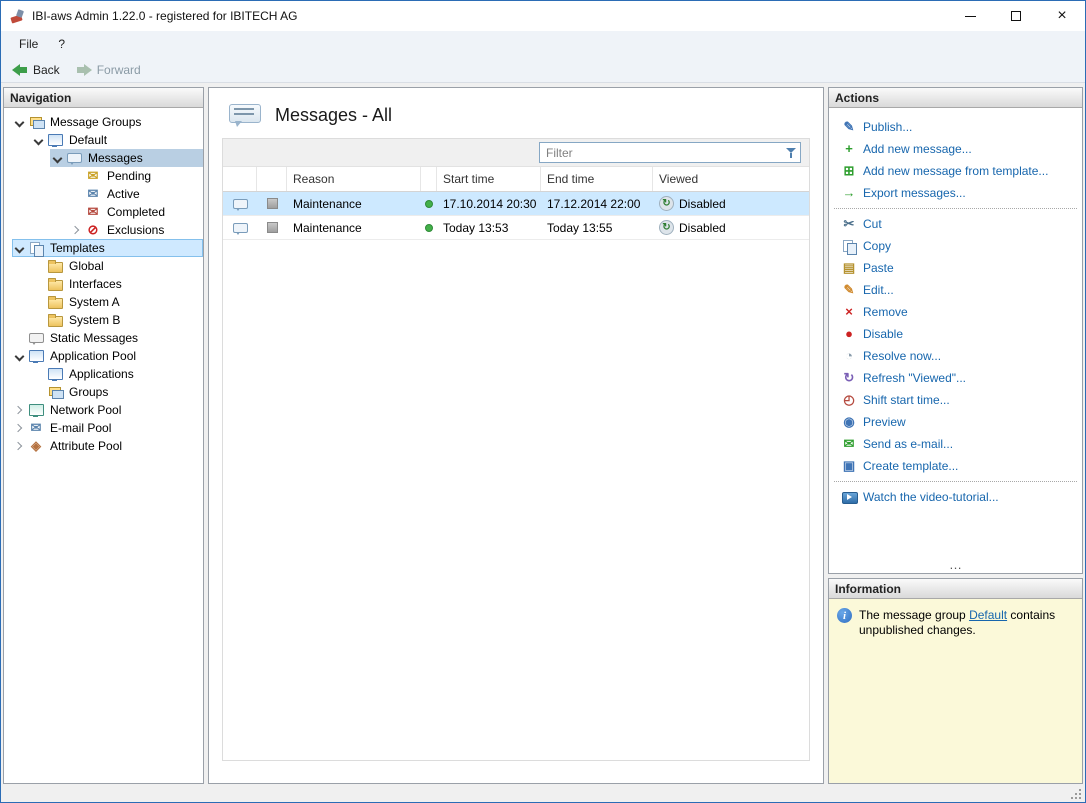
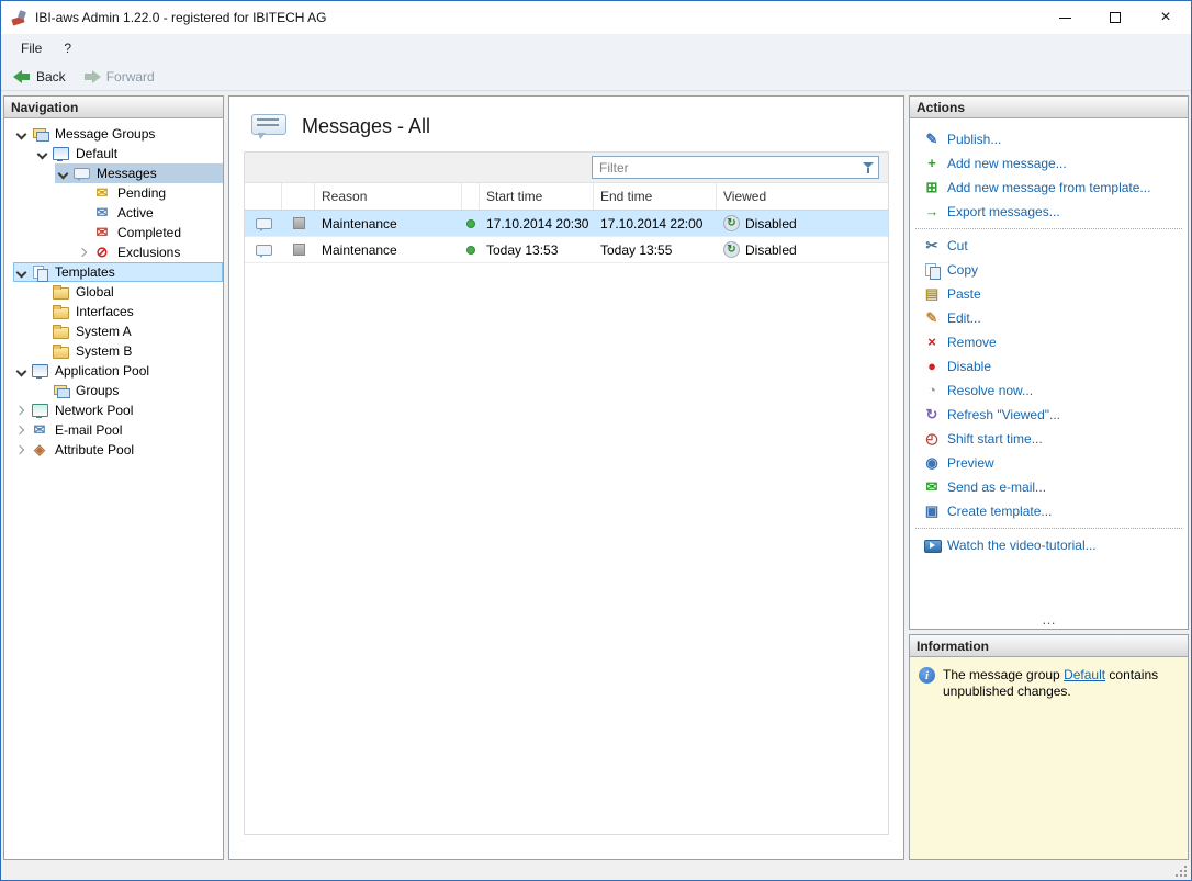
  IBI-aws Admin 1.22.0 - registered for IBITECH AG
  ×
  File
  ?
  Back
  Forward
  Navigation
  Message Groups
  Default
  Messages
  ✉
  Pending
  ✉
  Active
  ✉
  Completed
  ⊘
  Exclusions
  Templates
  Global
  Interfaces
  System A
  System B
- Static Messages
  Application Pool
- Applications
  Groups
  Network Pool
  ✉
  E-mail Pool
  ◈
  Attribute Pool
  Messages - All
  Filter
  Reason
  Start time
  End time
  Viewed
  Maintenance
  17.10.2014 20:30
- 17.12.2014 22:00
+ 17.10.2014 22:00
  ↻
  Disabled
  Maintenance
  Today 13:53
  Today 13:55
  ↻
  Disabled
  Actions
  ✎
  Publish...
  +
  Add new message...
  ⊞
  Add new message from template...
  →
  Export messages...
  ✂
  Cut
  Copy
  ▤
  Paste
  ✎
  Edit...
  ×
  Remove
  ●
  Disable
  ◔
  Resolve now...
  ↻
  Refresh "Viewed"...
  ◴
  Shift start time...
  ◉
  Preview
  ✉
  Send as e-mail...
  ▣
  Create template...
  Watch the video-tutorial...
  …
  Information
  i
  The message group Default contains unpublished changes.
